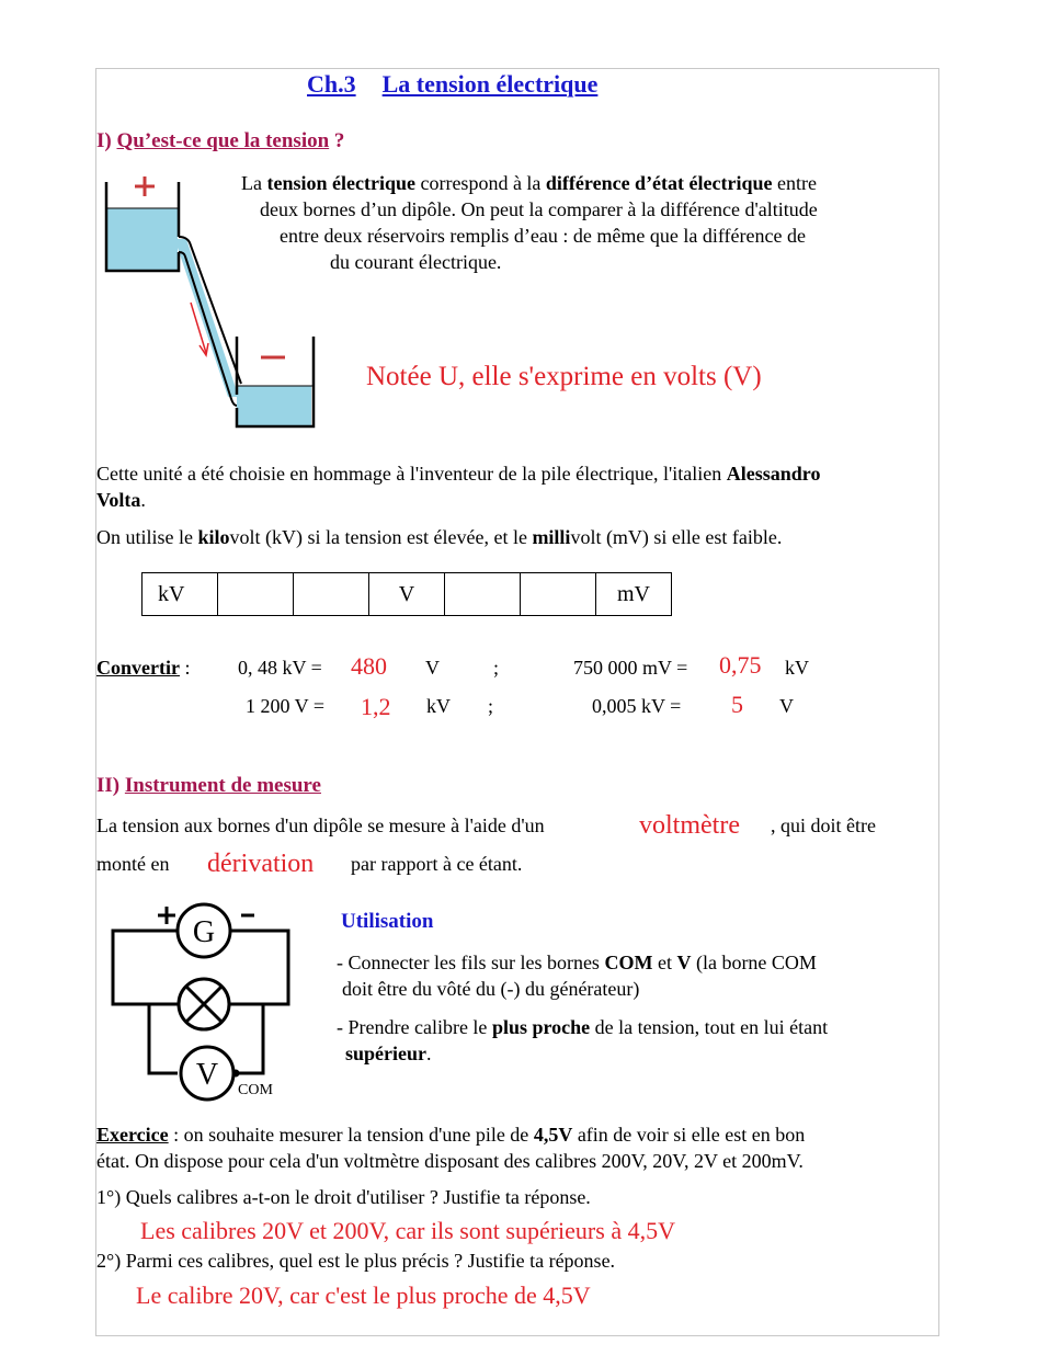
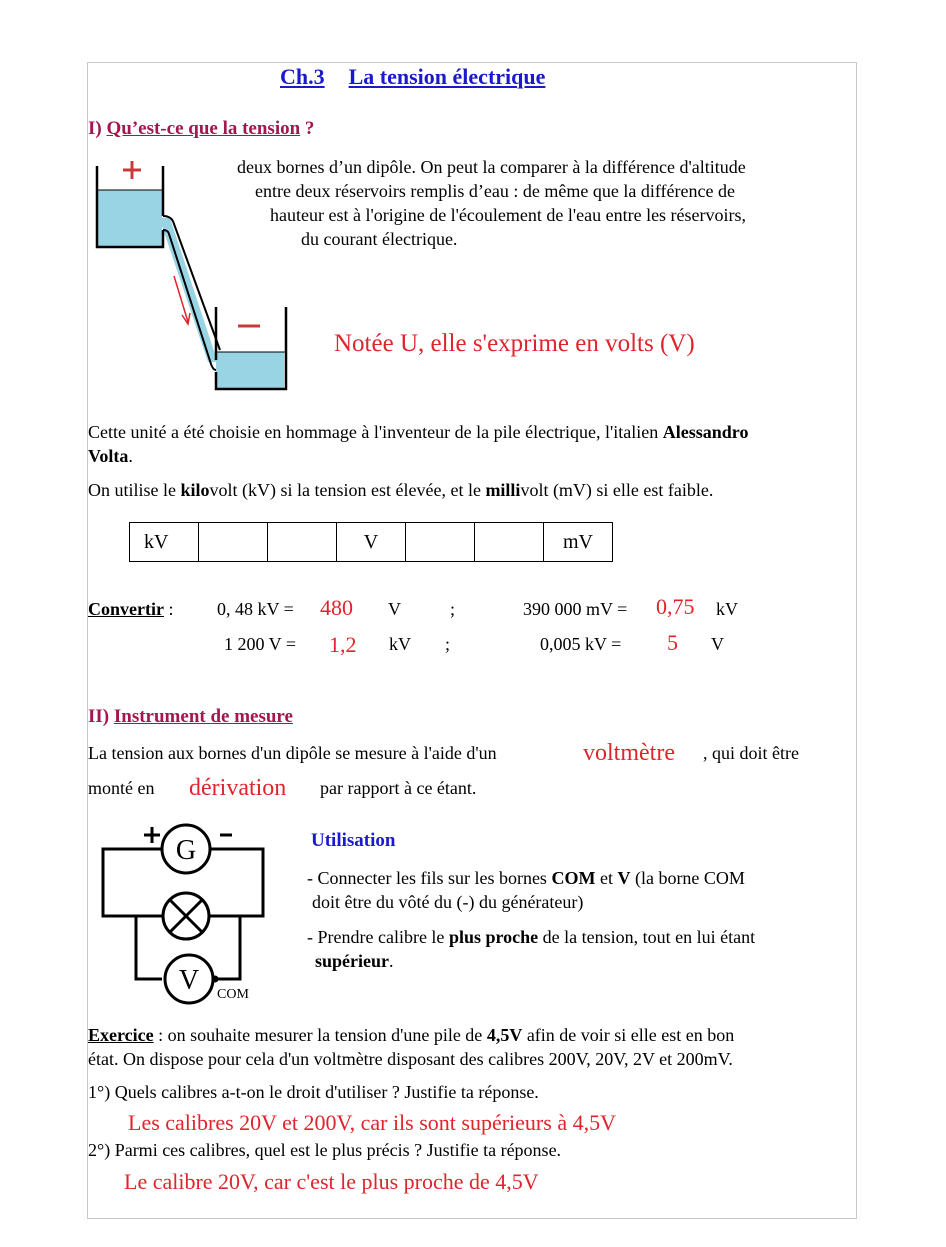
  Ch.3 La tension électrique
  I) Qu’est-ce que la tension ?
- La tension électrique correspond à la différence d’état électrique entre
  deux bornes d’un dipôle. On peut la comparer à la différence d'altitude
  entre deux réservoirs remplis d’eau : de même que la différence de
+ hauteur est à l'origine de l'écoulement de l'eau entre les réservoirs,
  du courant électrique.
  Notée U, elle s'exprime en volts (V)
  Cette unité a été choisie en hommage à l'inventeur de la pile électrique, l'italien Alessandro
  Volta.
  On utilise le kilovolt (kV) si la tension est élevée, et le millivolt (mV) si elle est faible.
  kV			V			mV
  Convertir :
  0, 48 kV =
  480
  V
  ;
- 750 000 mV =
+ 390 000 mV =
  0,75
  kV
  1 200 V =
  1,2
  kV
  ;
  0,005 kV =
  5
  V
  II) Instrument de mesure
  La tension aux bornes d'un dipôle se mesure à l'aide d'un
  voltmètre
  , qui doit être
  monté en
  dérivation
  par rapport à ce étant.
  G
  V
  COM
  Utilisation
  - Connecter les fils sur les bornes COM et V (la borne COM
  doit être du vôté du (-) du générateur)
  - Prendre calibre le plus proche de la tension, tout en lui étant
  supérieur.
  Exercice : on souhaite mesurer la tension d'une pile de 4,5V afin de voir si elle est en bon
  état. On dispose pour cela d'un voltmètre disposant des calibres 200V, 20V, 2V et 200mV.
  1°) Quels calibres a-t-on le droit d'utiliser ? Justifie ta réponse.
  Les calibres 20V et 200V, car ils sont supérieurs à 4,5V
  2°) Parmi ces calibres, quel est le plus précis ? Justifie ta réponse.
  Le calibre 20V, car c'est le plus proche de 4,5V
